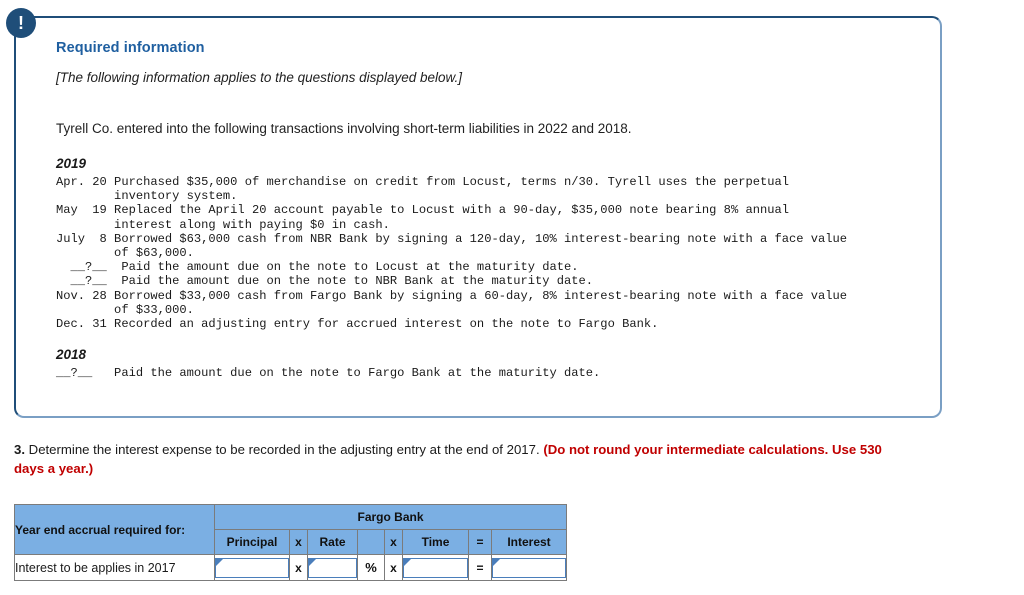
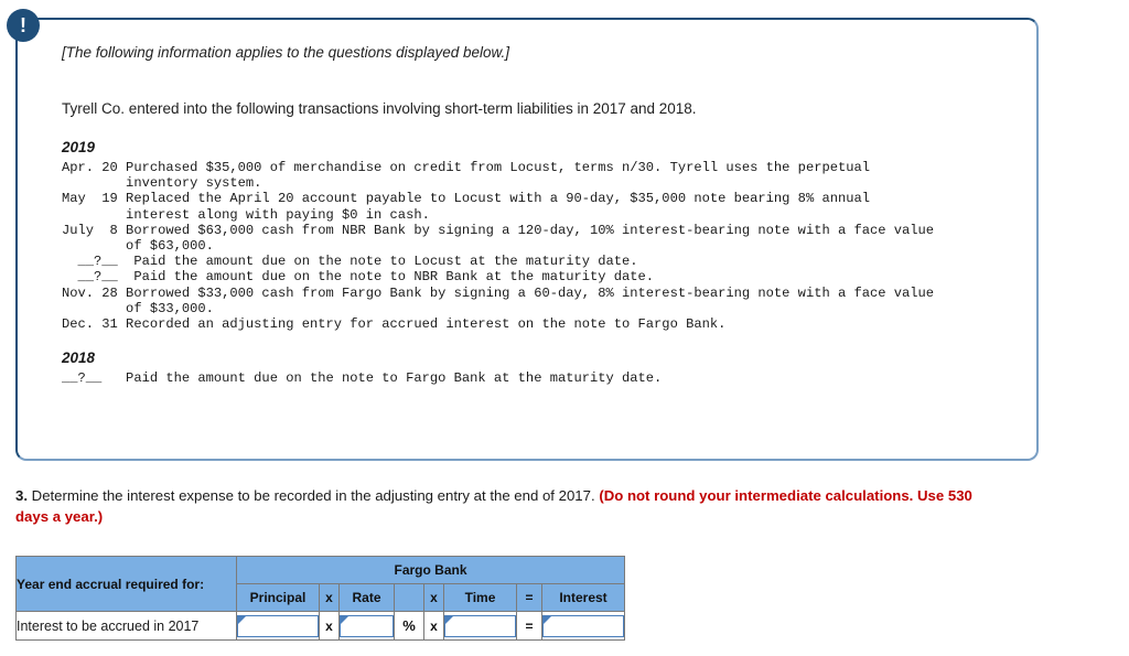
- Required information
  [The following information applies to the questions displayed below.]
- Tyrell Co. entered into the following transactions involving short-term liabilities in 2022 and 2018.
+ Tyrell Co. entered into the following transactions involving short-term liabilities in 2017 and 2018.
  2019
  Apr. 20 Purchased $35,000 of merchandise on credit from Locust, terms n/30. Tyrell uses the perpetual
  inventory system.
  May 19 Replaced the April 20 account payable to Locust with a 90-day, $35,000 note bearing 8% annual
  interest along with paying $0 in cash.
  July 8 Borrowed $63,000 cash from NBR Bank by signing a 120-day, 10% interest-bearing note with a face value
  of $63,000.
  __?__ Paid the amount due on the note to Locust at the maturity date.
  __?__ Paid the amount due on the note to NBR Bank at the maturity date.
  Nov. 28 Borrowed $33,000 cash from Fargo Bank by signing a 60-day, 8% interest-bearing note with a face value
  of $33,000.
  Dec. 31 Recorded an adjusting entry for accrued interest on the note to Fargo Bank.
  2018
  __?__ Paid the amount due on the note to Fargo Bank at the maturity date.
  !
  3. Determine the interest expense to be recorded in the adjusting entry at the end of 2017. (Do not round your intermediate calculations. Use 530 days a year.)
  Year end accrual required for:	Fargo Bank
  Principal	x	Rate		x	Time	=	Interest
- Interest to be applies in 2017		x		%	x		=
+ Interest to be accrued in 2017		x		%	x		=
